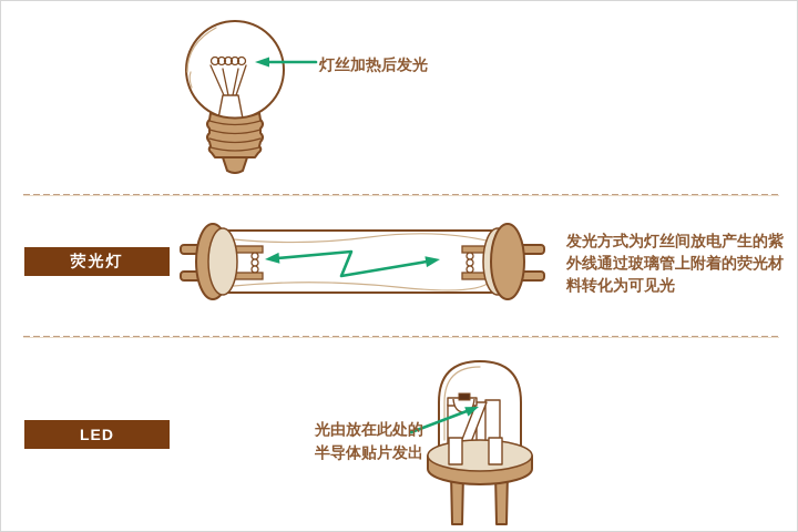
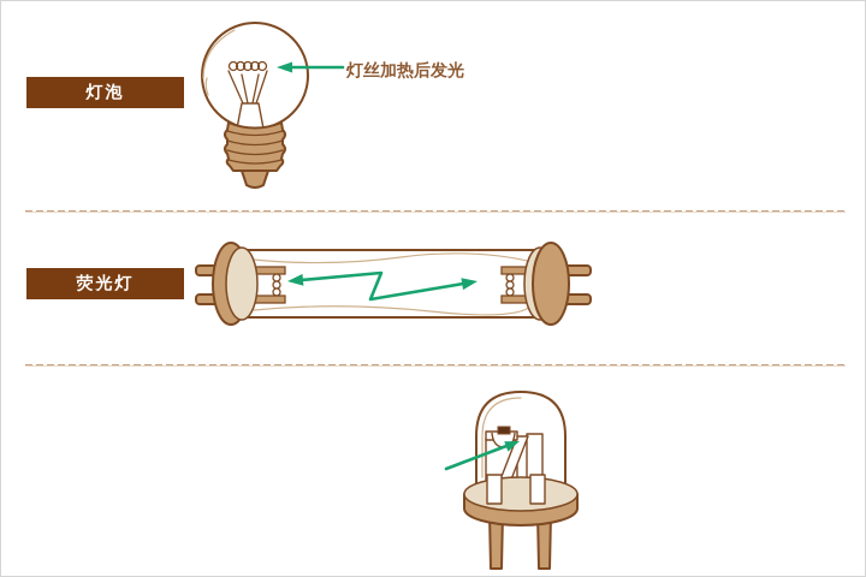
+ 灯泡
  灯丝加热后发光
  荧光灯
- 发光方式为灯丝间放电产生的紫外线通过玻璃管上附着的荧光材料转化为可见光
- LED
- 光由放在此处的半导体贴片发出
